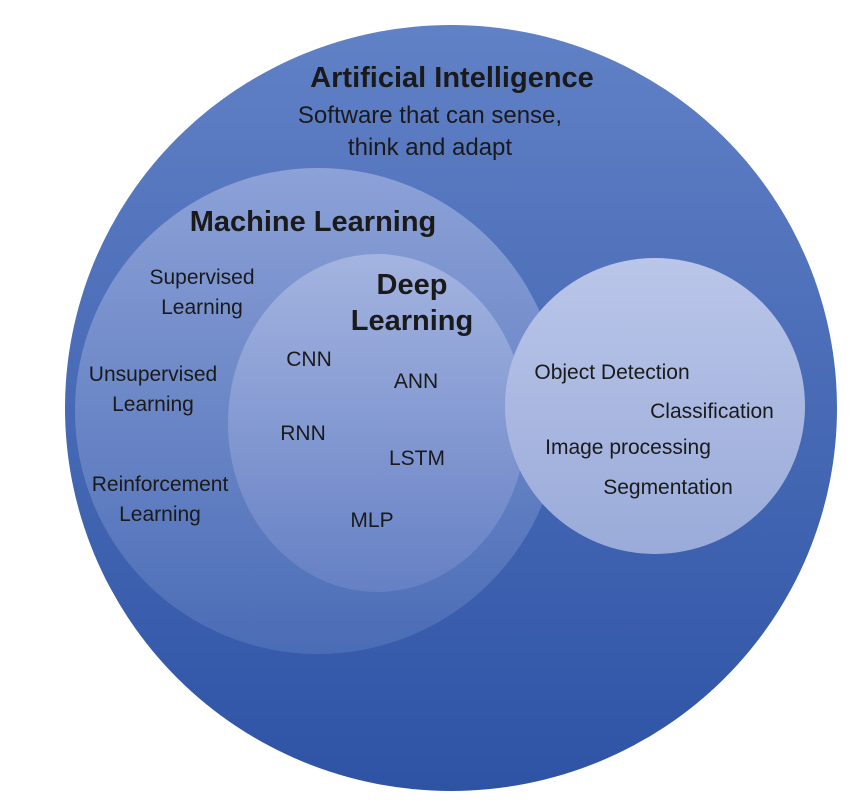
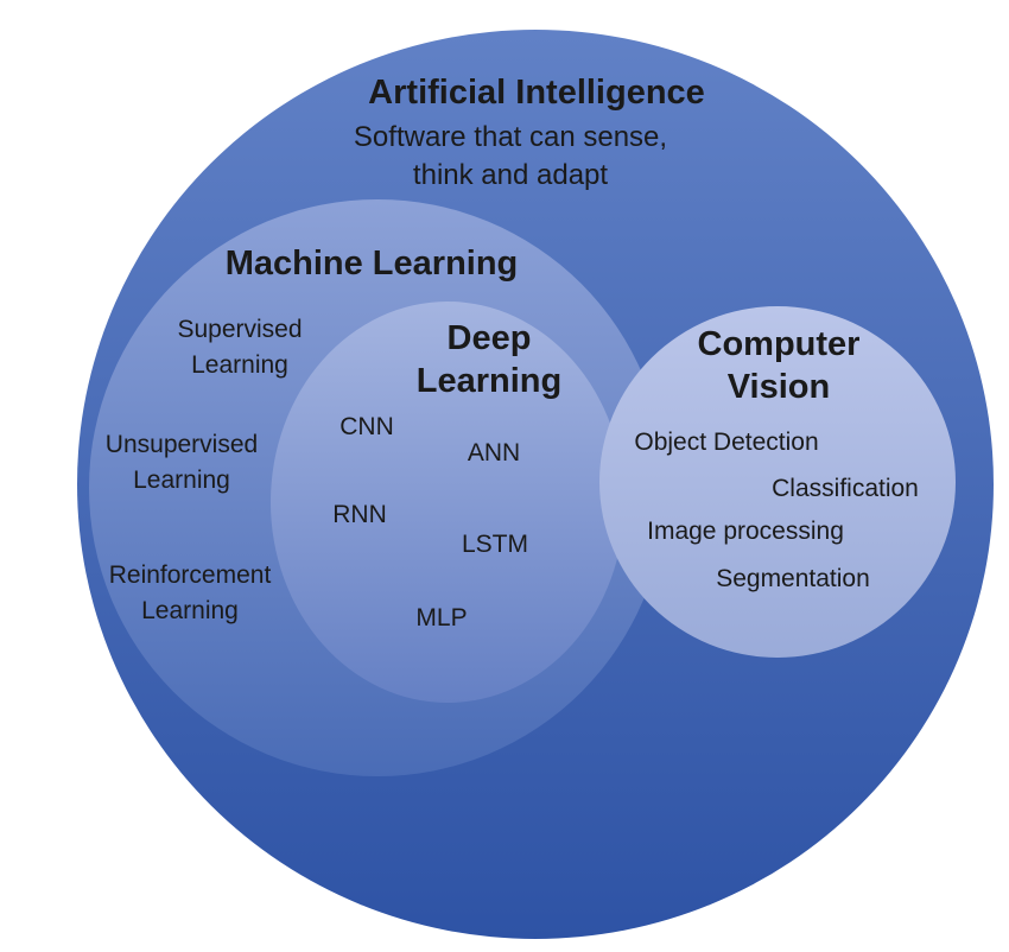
  Artificial Intelligence
  Software that can sense,
  think and adapt
  Machine Learning
  Supervised
  Learning
  Unsupervised
  Learning
  Reinforcement
  Learning
  Deep
  Learning
  CNN
  ANN
  RNN
  LSTM
  MLP
+ Computer
+ Vision
  Object Detection
  Classification
  Image processing
  Segmentation
